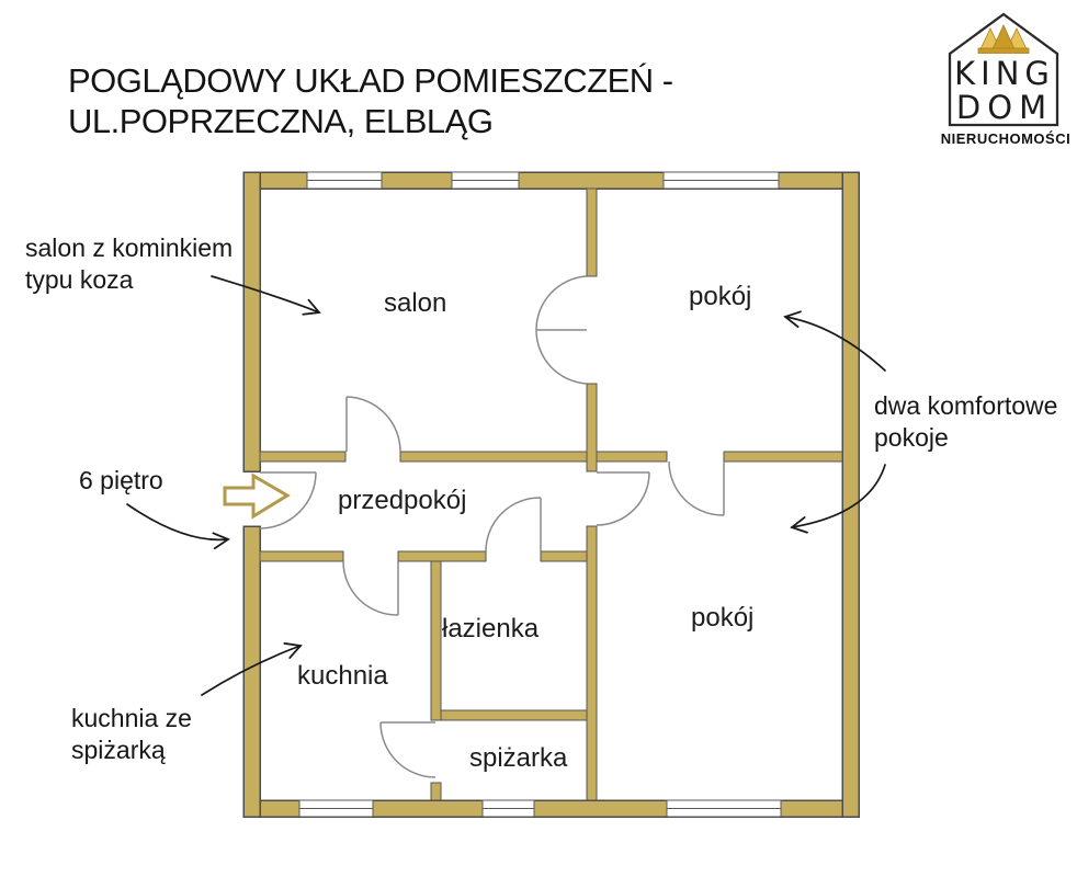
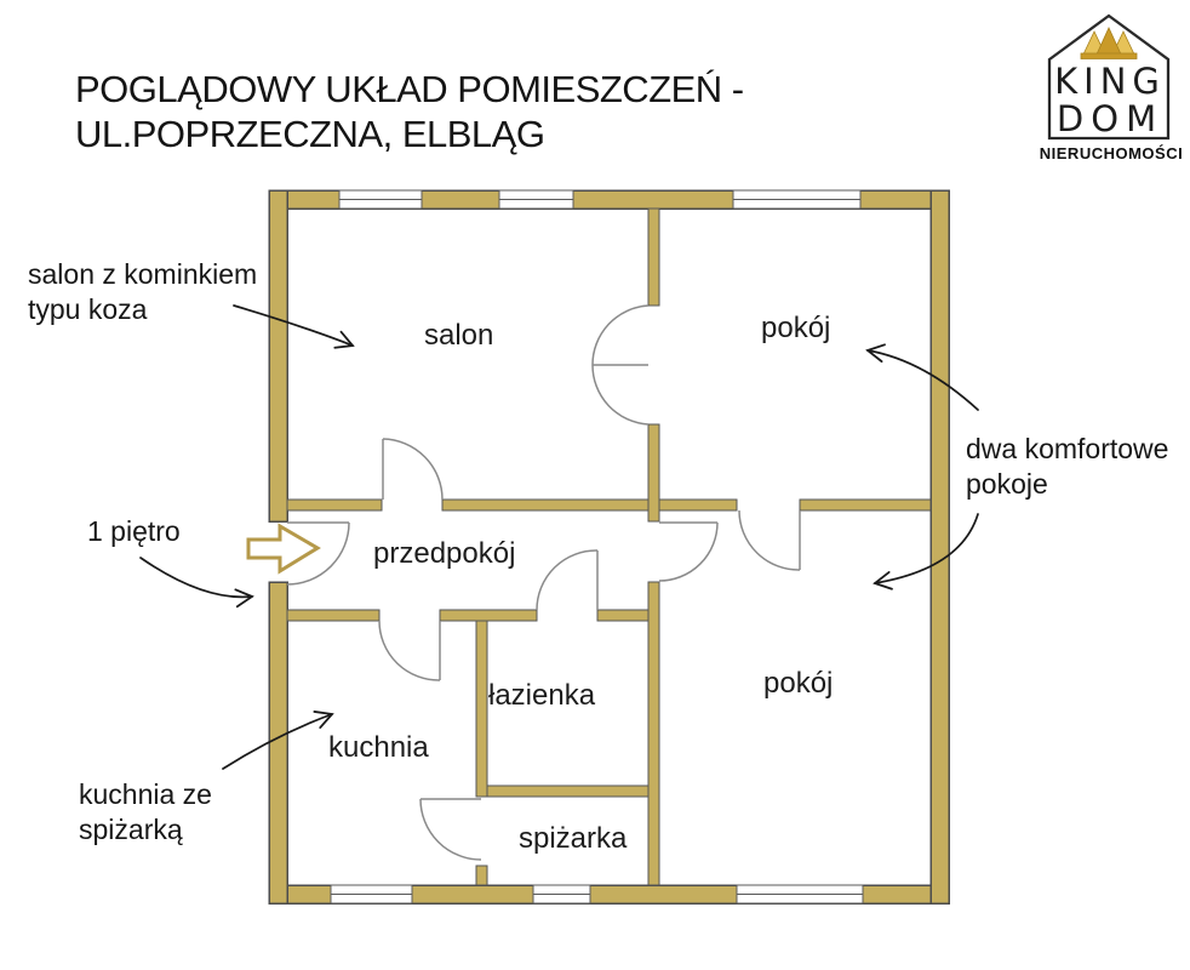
  KING
  DOM
  NIERUCHOMOŚCI
  POGLĄDOWY UKŁAD POMIESZCZEŃ -
  UL.POPRZECZNA, ELBLĄG
  salon
  pokój
  przedpokój
  łazienka
  kuchnia
  spiżarka
  pokój
  salon z kominkiem
  typu koza
- 6 piętro
+ 1 piętro
  kuchnia ze
  spiżarką
  dwa komfortowe
  pokoje
